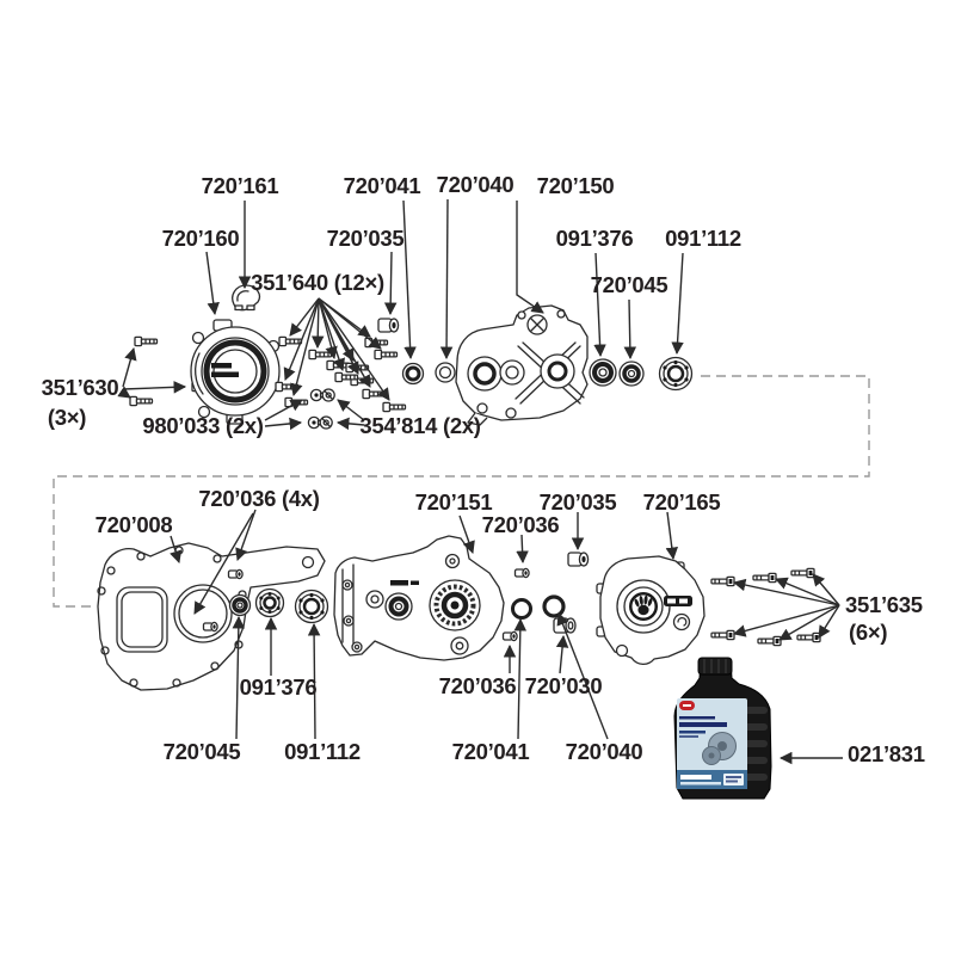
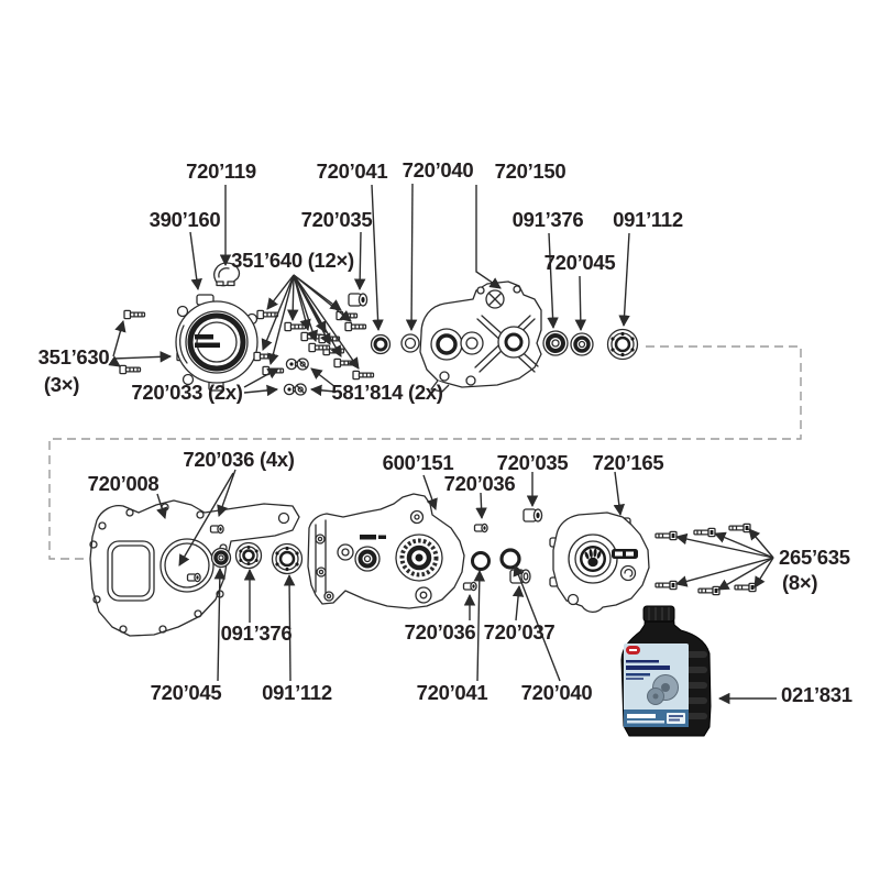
- 720’161
+ 720’119
  720’041
  720’040
  720’150
- 720’160
+ 390’160
  720’035
  091’376
  091’112
  351’640 (12×)
  720’045
  351’630
  (3×)
- 980’033 (2x)
+ 720’033 (2x)
- 354’814 (2x)
+ 581’814 (2x)
  720’036 (4x)
  720’008
- 720’151
+ 600’151
  720’036
  720’035
  720’165
- 351’635
+ 265’635
- (6×)
+ (8×)
  091’376
  720’036
- 720’030
+ 720’037
  720’045
  091’112
  720’041
  720’040
  021’831
